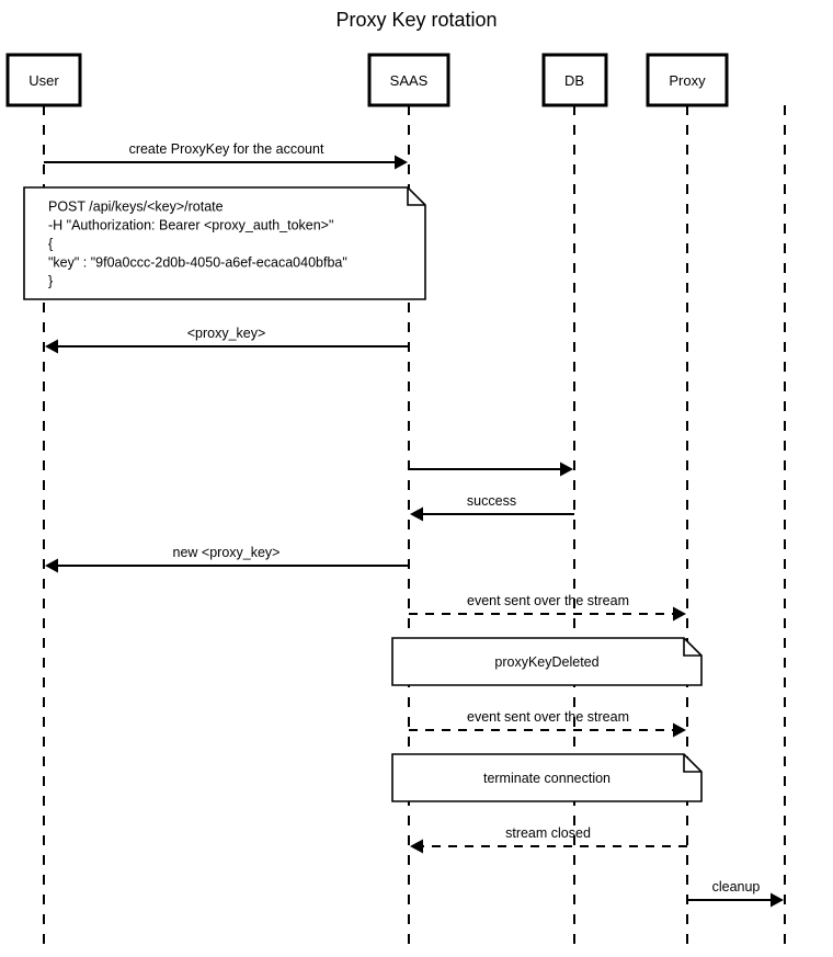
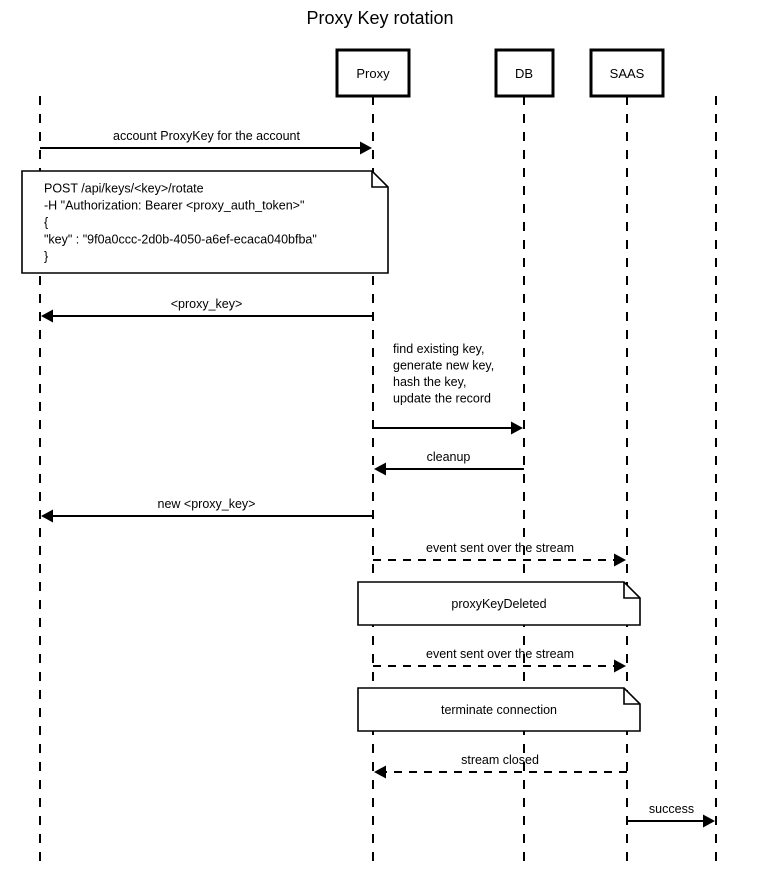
  Proxy Key rotation
- User
- SAAS
+ Proxy
  DB
- Proxy
+ SAAS
- create ProxyKey for the account
+ account ProxyKey for the account
  <proxy_key>
- success
+ cleanup
  new <proxy_key>
  event sent over the stream
  event sent over the stream
  stream closed
- cleanup
+ success
+ find existing key,
+ generate new key,
+ hash the key,
+ update the record
  POST /api/keys/<key>/rotate
  -H "Authorization: Bearer <proxy_auth_token>"
  {
  "key" : "9f0a0ccc-2d0b-4050-a6ef-ecaca040bfba"
  }
  proxyKeyDeleted
  terminate connection
